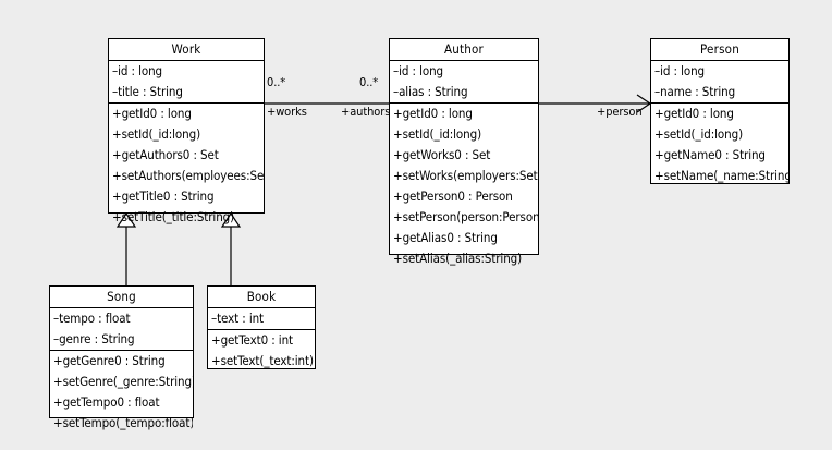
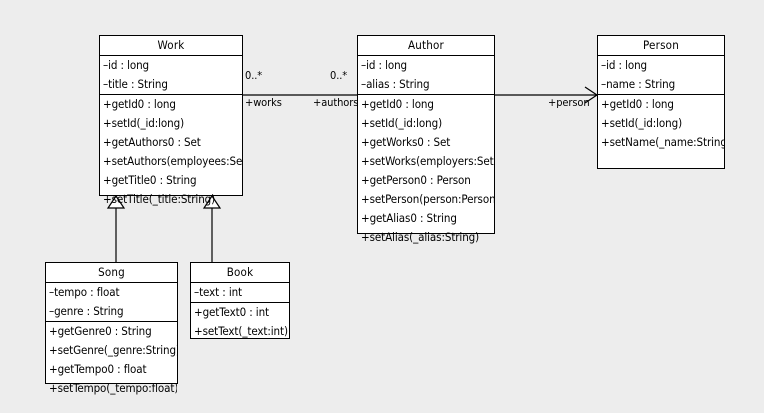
  Work
  –id : long
  –title : String
  +getId0 : long
  +setId(_id:long)
  +getAuthors0 : Set
  +setAuthors(employees:Se
  +getTitle0 : String
  +setTitle(_title:String)
  Author
  –id : long
  –alias : String
  +getId0 : long
  +setId(_id:long)
  +getWorks0 : Set
  +setWorks(employers:Set
  +getPerson0 : Person
  +setPerson(person:Person
  +getAlias0 : String
  +setAlias(_alias:String)
  Person
  –id : long
  –name : String
  +getId0 : long
  +setId(_id:long)
- +getName0 : String
  +setName(_name:String
  Song
  –tempo : float
  –genre : String
  +getGenre0 : String
  +setGenre(_genre:String
  +getTempo0 : float
  +setTempo(_tempo:float)
  Book
  –text : int
  +getText0 : int
  +setText(_text:int)
  0..*
  0..*
  +works
  +authors
  +person
